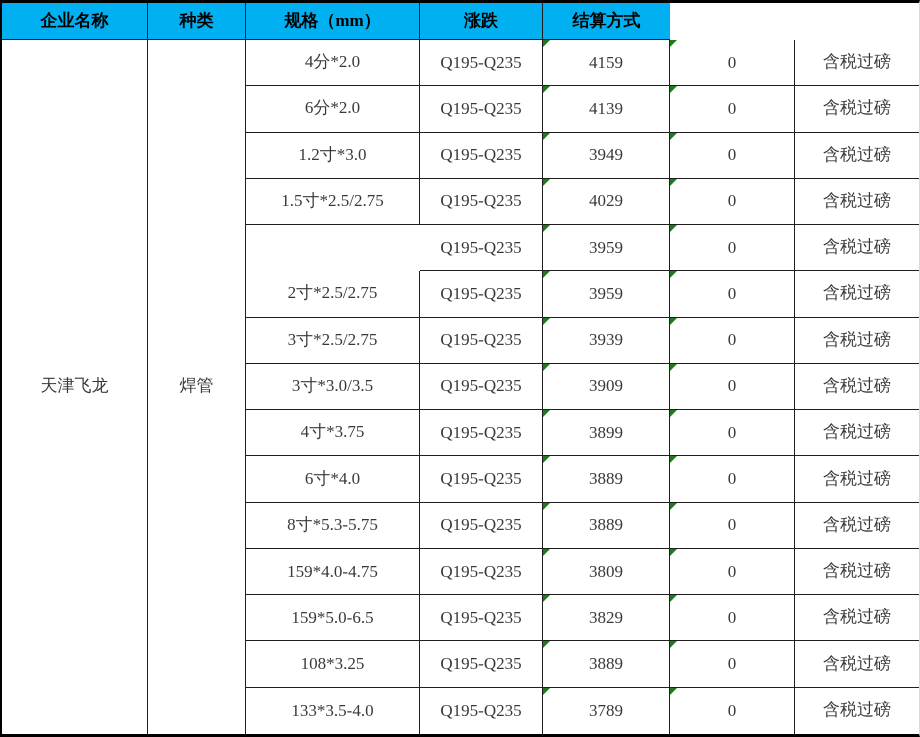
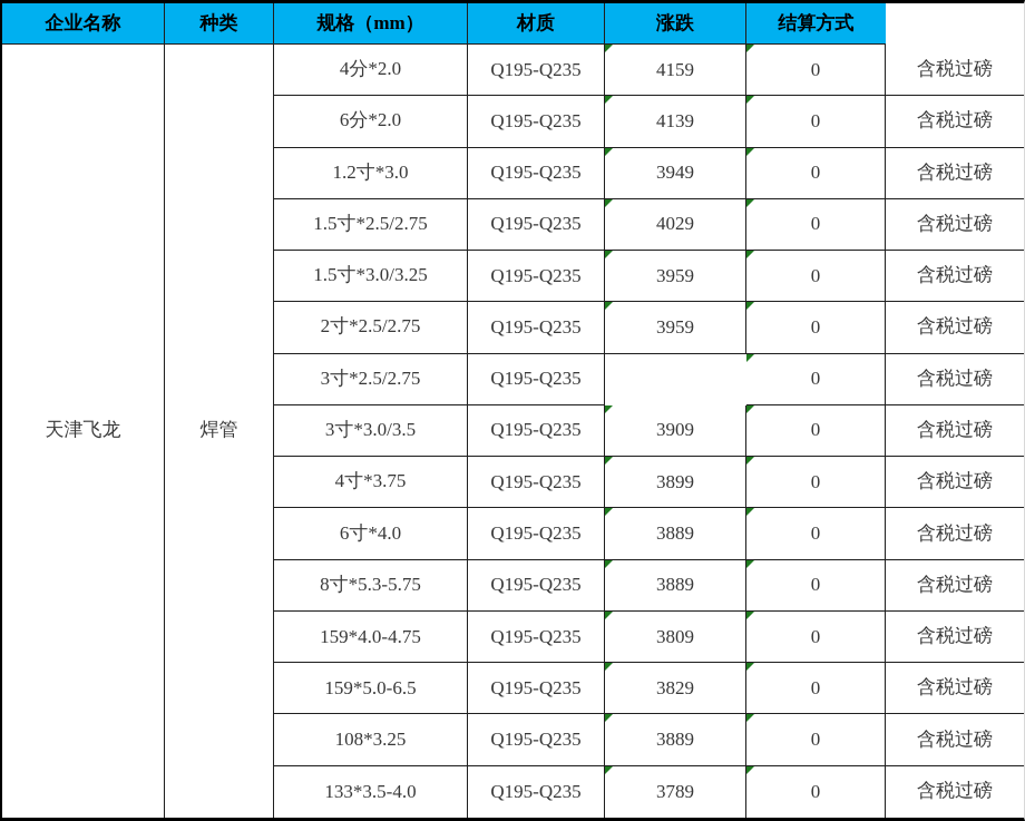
  企业名称
  种类
  规格（mm）
+ 材质
  涨跌
  结算方式
  天津飞龙
  焊管
  4分*2.0
  Q195-Q235
  4159
  0
  含税过磅
  6分*2.0
  Q195-Q235
  4139
  0
  含税过磅
  1.2寸*3.0
  Q195-Q235
  3949
  0
  含税过磅
  1.5寸*2.5/2.75
  Q195-Q235
  4029
  0
  含税过磅
+ 1.5寸*3.0/3.25
  Q195-Q235
  3959
  0
  含税过磅
  2寸*2.5/2.75
  Q195-Q235
  3959
  0
  含税过磅
  3寸*2.5/2.75
  Q195-Q235
- 3939
  0
  含税过磅
  3寸*3.0/3.5
  Q195-Q235
  3909
  0
  含税过磅
  4寸*3.75
  Q195-Q235
  3899
  0
  含税过磅
  6寸*4.0
  Q195-Q235
  3889
  0
  含税过磅
  8寸*5.3-5.75
  Q195-Q235
  3889
  0
  含税过磅
  159*4.0-4.75
  Q195-Q235
  3809
  0
  含税过磅
  159*5.0-6.5
  Q195-Q235
  3829
  0
  含税过磅
  108*3.25
  Q195-Q235
  3889
  0
  含税过磅
  133*3.5-4.0
  Q195-Q235
  3789
  0
  含税过磅
